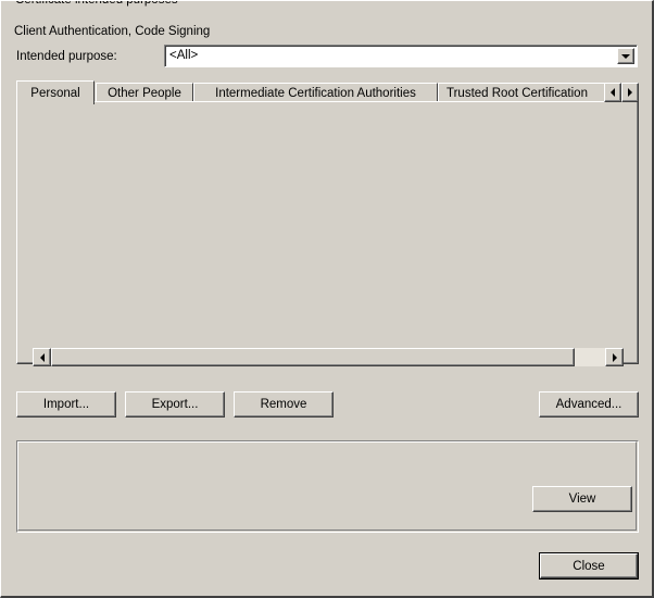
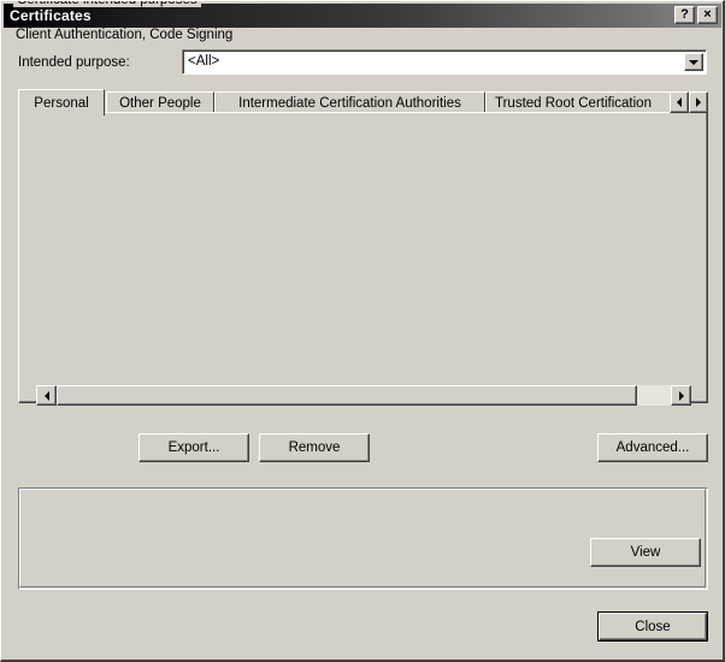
+ Certificates
+ ?
+ ×
  Intended purpose:
  <All>
  Personal
  Other People
  Intermediate Certification Authorities
  Trusted Root Certification
- Import...
  Export...
  Remove
  Advanced...
  Client Authentication, Code Signing
  View
  Close
